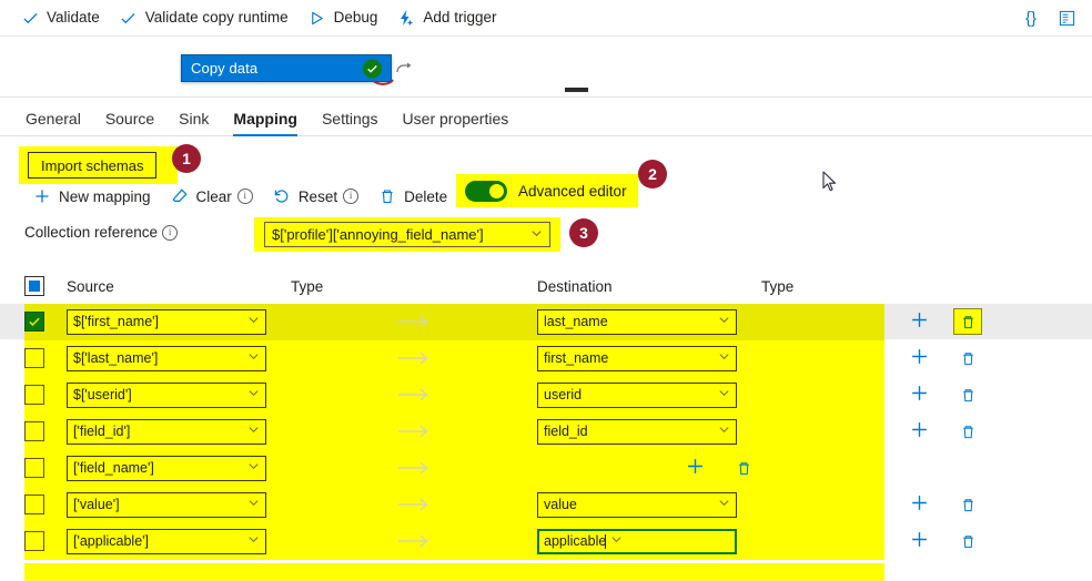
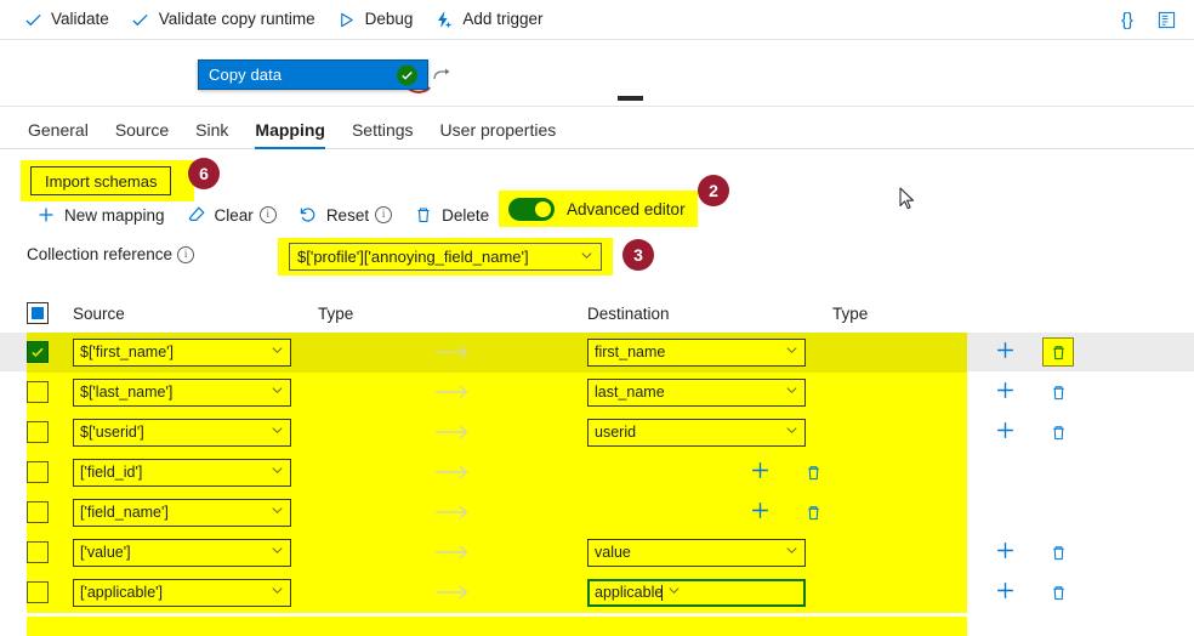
  Validate
  Validate copy runtime
  Debug
  Add trigger
  {}
  Copy data
  General
  Source
  Sink
  Mapping
  Settings
  User properties
  Import schemas
  New mapping
  Clear
  i
  Reset
  i
  Delete
  Advanced editor
- 1
+ 6
  2
  3
  Collection reference
  i
  $['profile']['annoying_field_name']
  Source
  Type
  Destination
  Type
  $['first_name']
- last_name
+ first_name
  $['last_name']
- first_name
+ last_name
  $['userid']
  userid
  ['field_id']
- field_id
  ['field_name']
  ['value']
  value
  ['applicable']
  applicable
